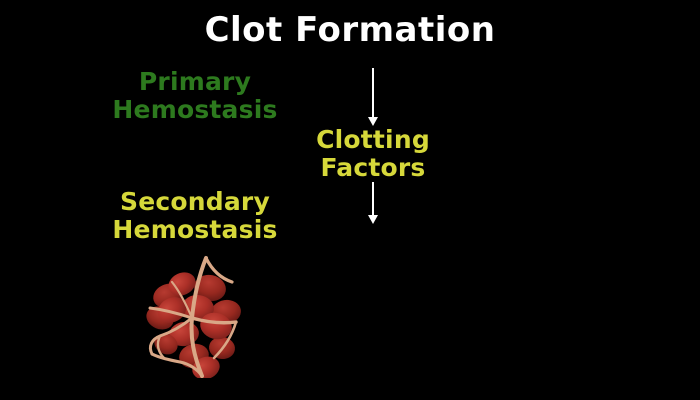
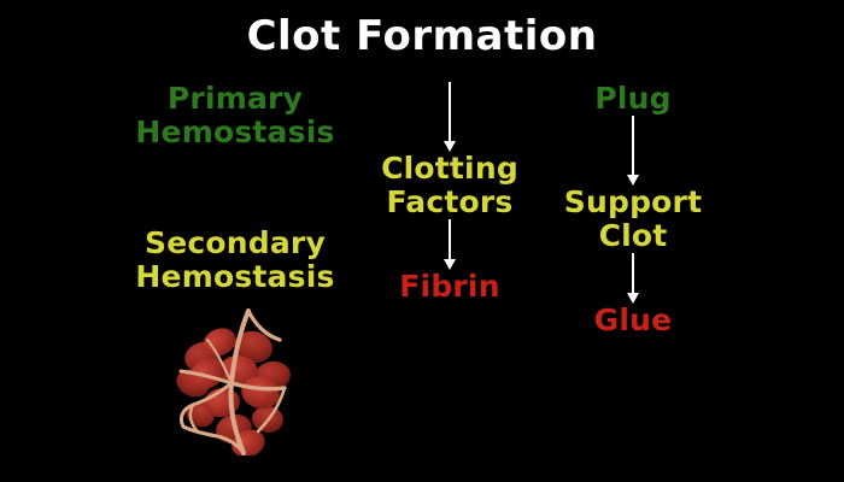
  Clot Formation
  Primary
  Hemostasis
  Secondary
  Hemostasis
  Clotting
  Factors
+ Fibrin
+ Plug
+ Support
+ Clot
+ Glue
